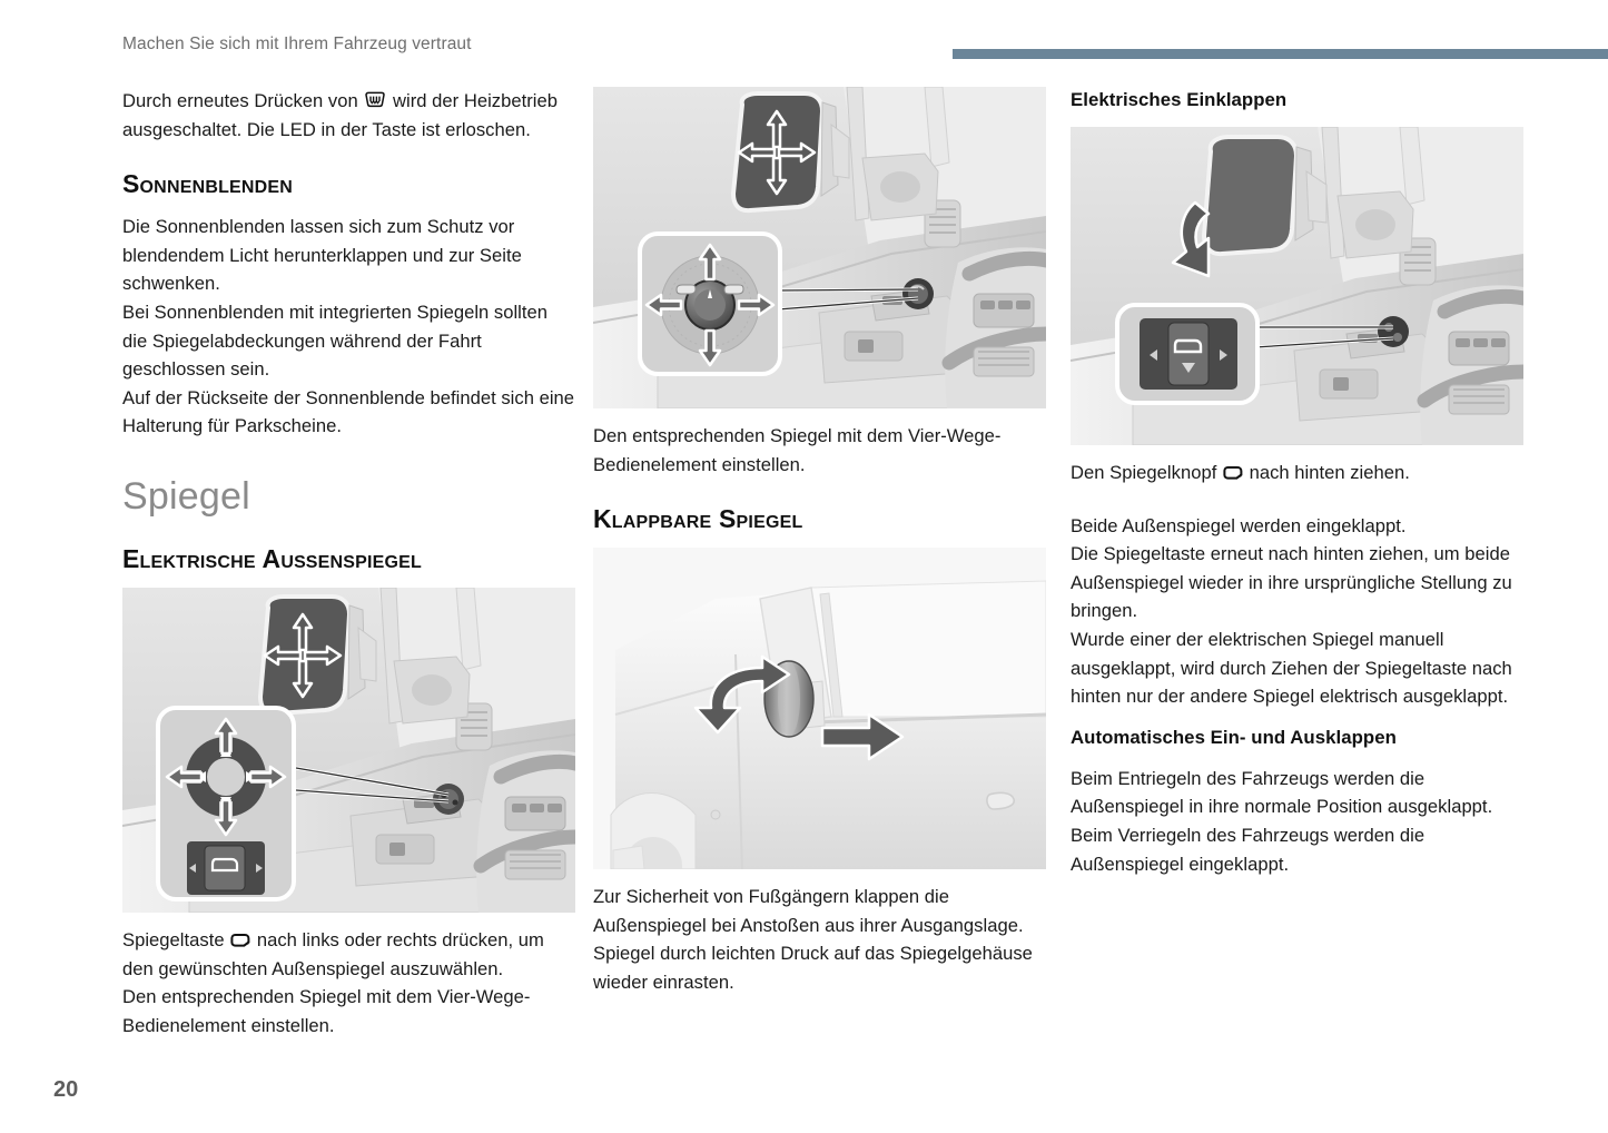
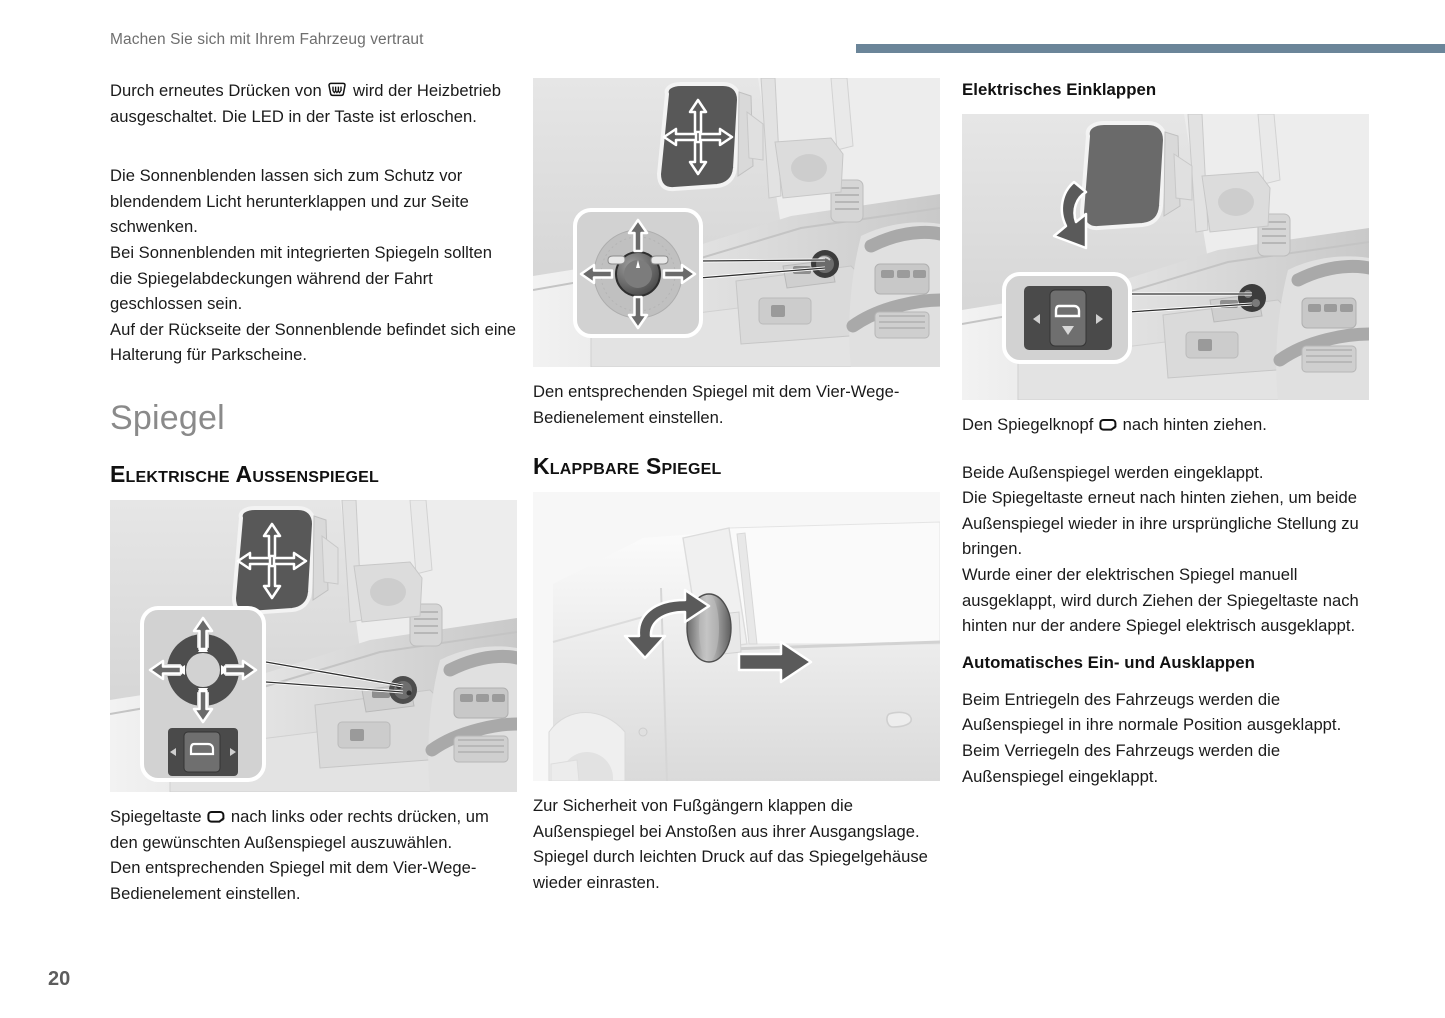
  Machen Sie sich mit Ihrem Fahrzeug vertraut
  20
  Durch erneutes Drücken von wird der Heizbetrieb ausgeschaltet. Die LED in der Taste ist erloschen.
- Sonnenblenden
  Die Sonnenblenden lassen sich zum Schutz vor blendendem Licht herunterklappen und zur Seite schwenken.
  Bei Sonnenblenden mit integrierten Spiegeln sollten die Spiegelabdeckungen während der Fahrt geschlossen sein.
  Auf der Rückseite der Sonnenblende befindet sich eine Halterung für Parkscheine.
  Spiegel
  Elektrische Außenspiegel
  Spiegeltaste nach links oder rechts drücken, um den gewünschten Außenspiegel auszuwählen.
  Den entsprechenden Spiegel mit dem Vier-Wege-Bedienelement einstellen.
  Den entsprechenden Spiegel mit dem Vier-Wege-Bedienelement einstellen.
  Klappbare Spiegel
  Zur Sicherheit von Fußgängern klappen die Außenspiegel bei Anstoßen aus ihrer Ausgangslage. Spiegel durch leichten Druck auf das Spiegelgehäuse wieder einrasten.
  Elektrisches Einklappen
  Den Spiegelknopf nach hinten ziehen.
  Beide Außenspiegel werden eingeklappt.
  Die Spiegeltaste erneut nach hinten ziehen, um beide Außenspiegel wieder in ihre ursprüngliche Stellung zu bringen.
  Wurde einer der elektrischen Spiegel manuell ausgeklappt, wird durch Ziehen der Spiegeltaste nach hinten nur der andere Spiegel elektrisch ausgeklappt.
  Automatisches Ein- und Ausklappen
  Beim Entriegeln des Fahrzeugs werden die Außenspiegel in ihre normale Position ausgeklappt. Beim Verriegeln des Fahrzeugs werden die Außenspiegel eingeklappt.
